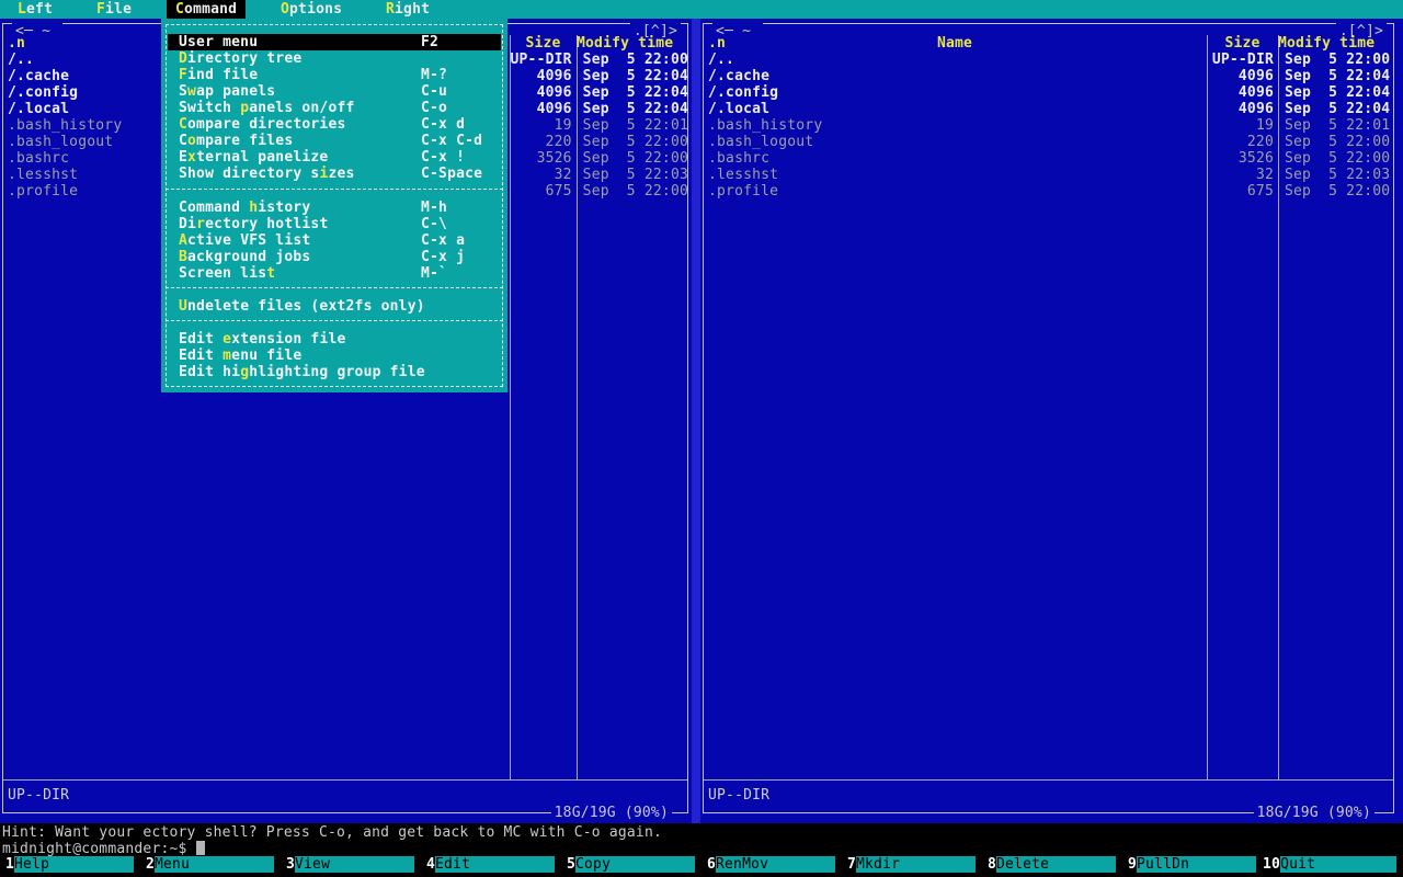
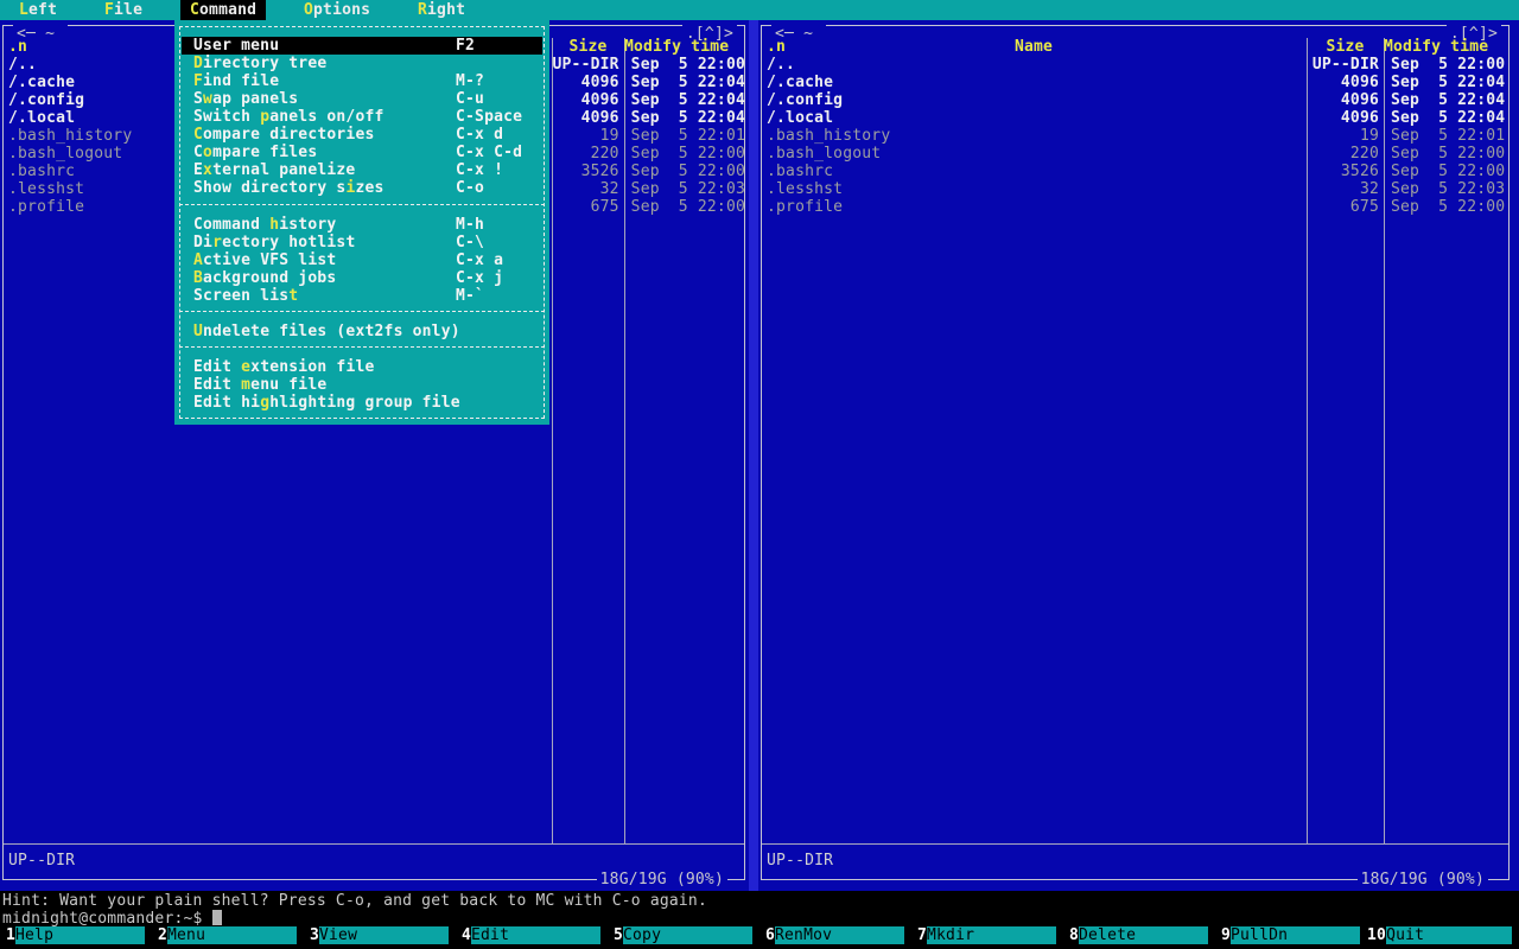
  Left
  File
  Command
  Options
  Right
  <─ ~
  .[^]>
  .n
  Size
  Modify time
  /..
  UP--DIR
  Sep 5 22:00
  /.cache
  4096
  Sep 5 22:04
  /.config
  4096
  Sep 5 22:04
  /.local
  4096
  Sep 5 22:04
  .bash_history
  19
  Sep 5 22:01
  .bash_logout
  220
  Sep 5 22:00
  .bashrc
  3526
  Sep 5 22:00
  .lesshst
  32
  Sep 5 22:03
  .profile
  675
  Sep 5 22:00
  UP--DIR
  18G/19G (90%)
  <─ ~
  .[^]>
  .n
  Name
  Size
  Modify time
  /..
  UP--DIR
  Sep 5 22:00
  /.cache
  4096
  Sep 5 22:04
  /.config
  4096
  Sep 5 22:04
  /.local
  4096
  Sep 5 22:04
  .bash_history
  19
  Sep 5 22:01
  .bash_logout
  220
  Sep 5 22:00
  .bashrc
  3526
  Sep 5 22:00
  .lesshst
  32
  Sep 5 22:03
  .profile
  675
  Sep 5 22:00
  UP--DIR
  18G/19G (90%)
  User menu
  F2
  Directory tree
  Find file
  M-?
  Swap panels
  C-u
  Switch panels on/off
- C-o
+ C-Space
  Compare directories
  C-x d
  Compare files
  C-x C-d
  External panelize
  C-x !
  Show directory sizes
- C-Space
+ C-o
  Command history
  M-h
  Directory hotlist
  C-\
  Active VFS list
  C-x a
  Background jobs
  C-x j
  Screen list
  M-`
  Undelete files (ext2fs only)
  Edit extension file
  Edit menu file
  Edit highlighting group file
- Hint: Want your ectory shell? Press C-o, and get back to MC with C-o again.
+ Hint: Want your plain shell? Press C-o, and get back to MC with C-o again.
  midnight@commander:~$
  1
  Help
  2
  Menu
  3
  View
  4
  Edit
  5
  Copy
  6
  RenMov
  7
  Mkdir
  8
  Delete
  9
  PullDn
  10
  Quit
